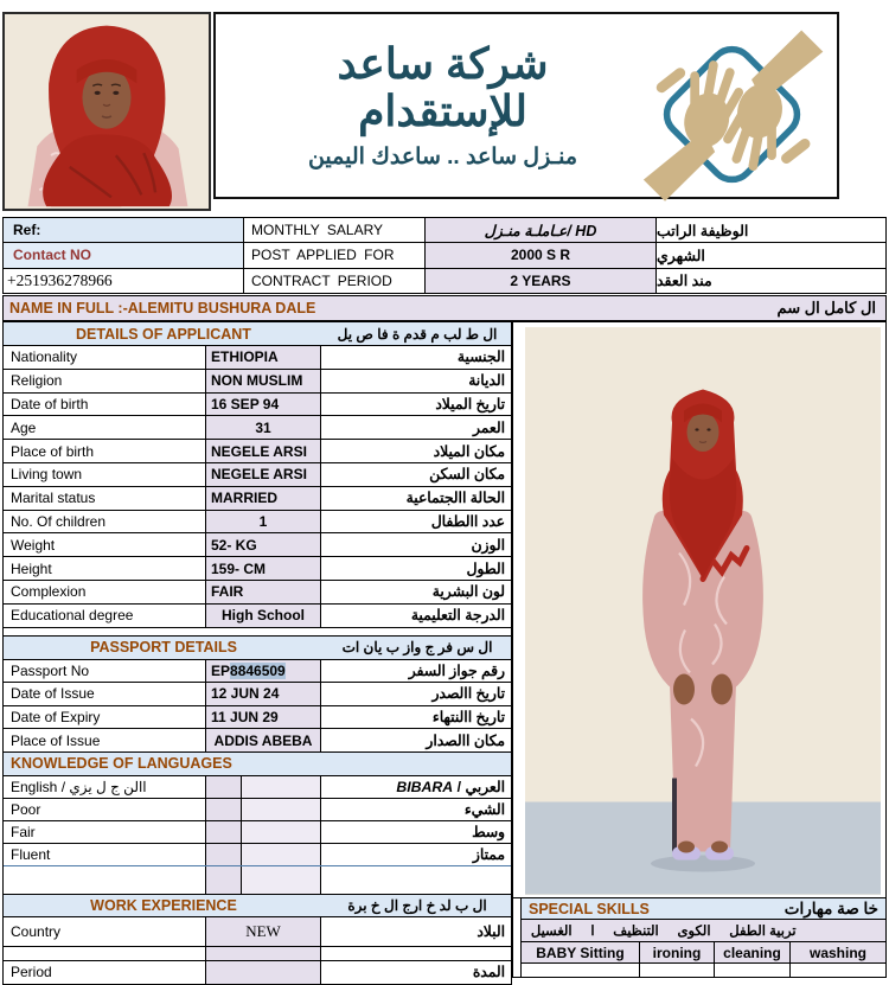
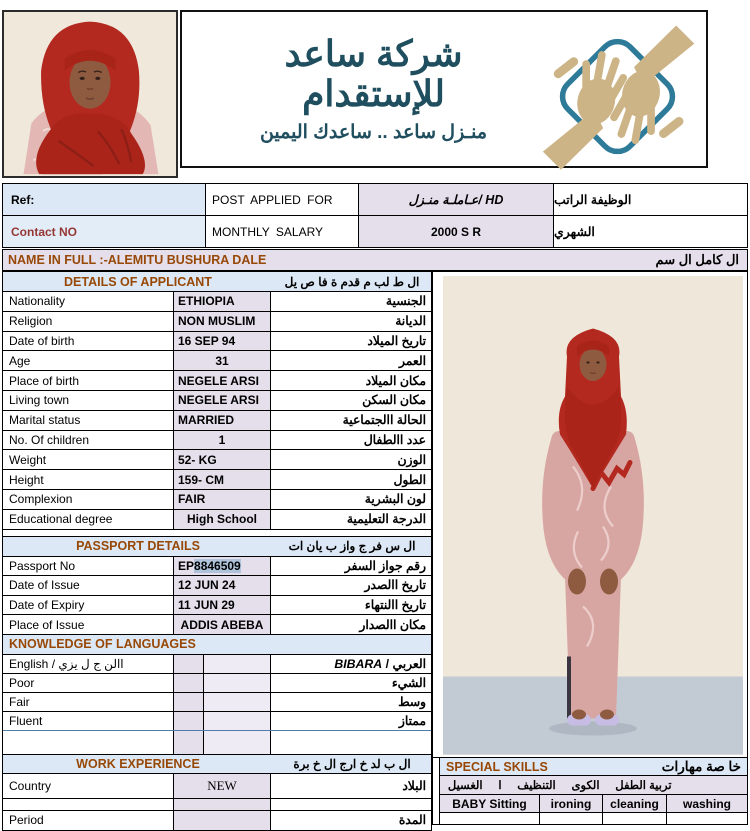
  شركة ساعد للإستقدام
  منـزل ساعد .. ساعدك اليمين
  Ref:
- MONTHLY SALARY
+ POST APPLIED FOR
  عـاملـة منـزل/ HD
  الوظيفة الراتب
  Contact NO
- POST APPLIED FOR
+ MONTHLY SALARY
  2000 S R
  الشهري
- +251936278966
- CONTRACT PERIOD
- 2 YEARS
- مند العقد
  NAME IN FULL :-ALEMITU BUSHURA DALE
  ال كامل ال سم
  DETAILS OF APPLICANT
  ال ط لب م قدم ة فا ص يل
  Nationality
  ETHIOPIA
  الجنسية
  Religion
  NON MUSLIM
  الديانة
  Date of birth
  16 SEP 94
  تاريخ الميلاد
  Age
  31
  العمر
  Place of birth
  NEGELE ARSI
  مكان الميلاد
  Living town
  NEGELE ARSI
  مكان السكن
  Marital status
  MARRIED
  الحالة االجتماعية
  No. Of children
  1
  عدد االطفال
  Weight
  52- KG
  الوزن
  Height
  159- CM
  الطول
  Complexion
  FAIR
  لون البشرية
  Educational degree
  High School
  الدرجة التعليمية
  PASSPORT DETAILS
  ال س فر ج واز ب يان ات
  Passport No
  EP
  8846509
  رقم جواز السفر
  Date of Issue
  12 JUN 24
  تاريخ االصدر
  Date of Expiry
  11 JUN 29
  تاريخ االنتهاء
  Place of Issue
  ADDIS ABEBA
  مكان االصدار
  KNOWLEDGE OF LANGUAGES
  English / االن ج ل يزي
  العربي / BIBARA
  Poor
  الشيء
  Fair
  وسط
  Fluent
  ممتاز
  WORK EXPERIENCE
  ال ب لد خ ارج ال خ برة
  Country
  NEW
  البلاد
  Period
  المدة
  SPECIAL SKILLS
  خا صة مهارات
  الغسيل
  ا
  التنظيف
  الكوى
  تربية الطفل
  BABY Sitting
  ironing
  cleaning
  washing
